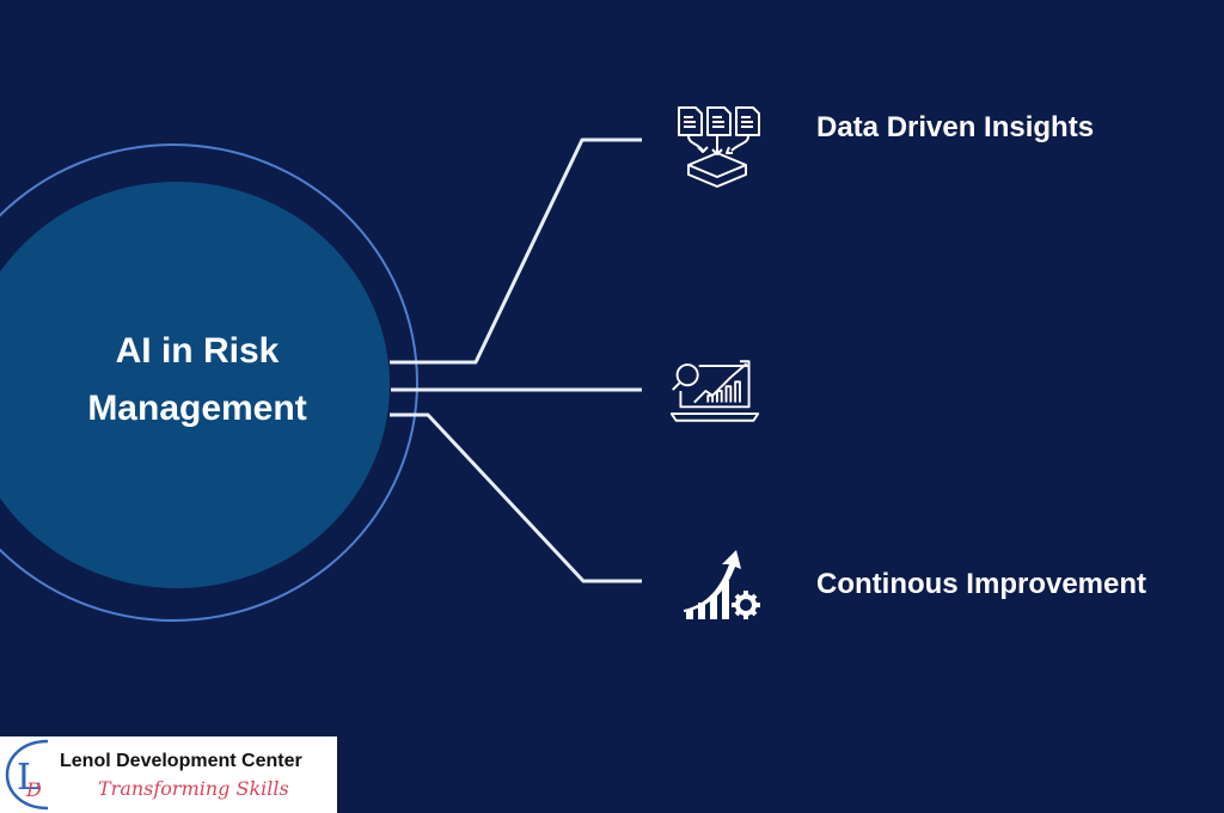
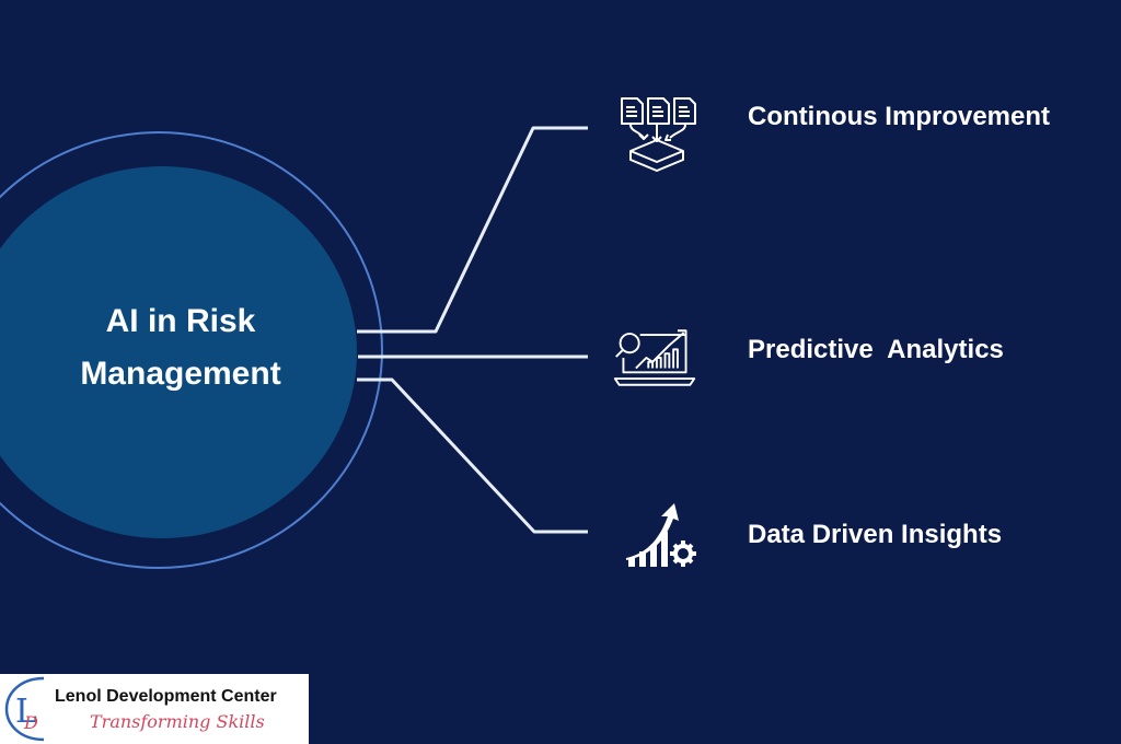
  AI in Risk
  Management
- Data Driven Insights
+ Continous Improvement
+ Predictive Analytics
- Continous Improvement
+ Data Driven Insights
  L
  D
  Lenol Development Center
  Transforming Skills
